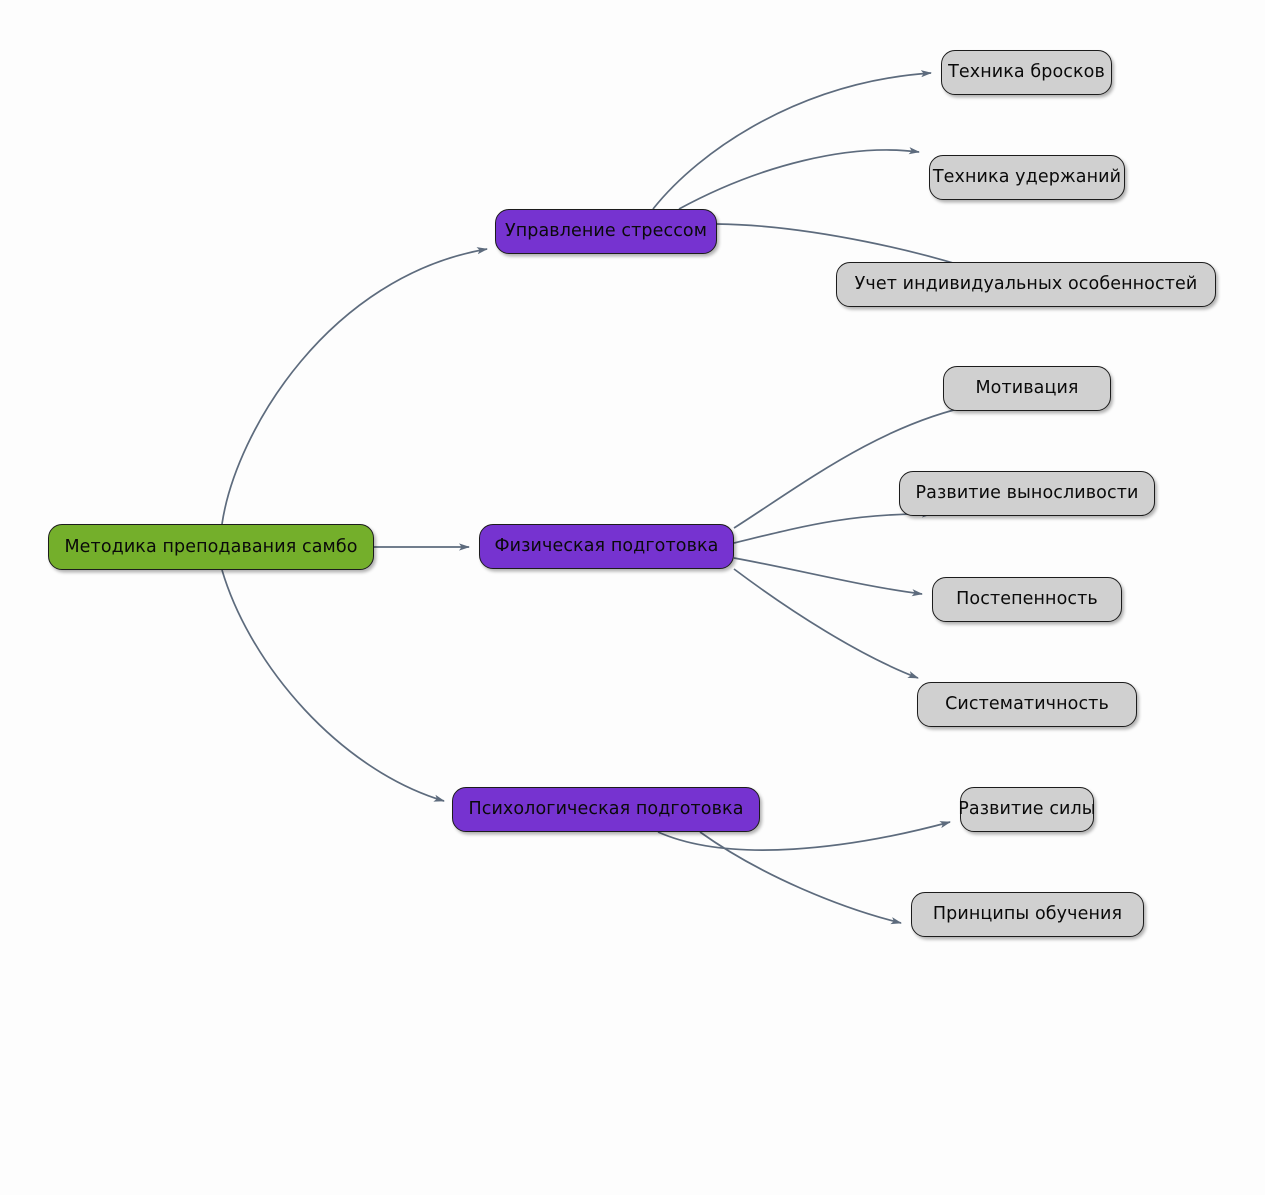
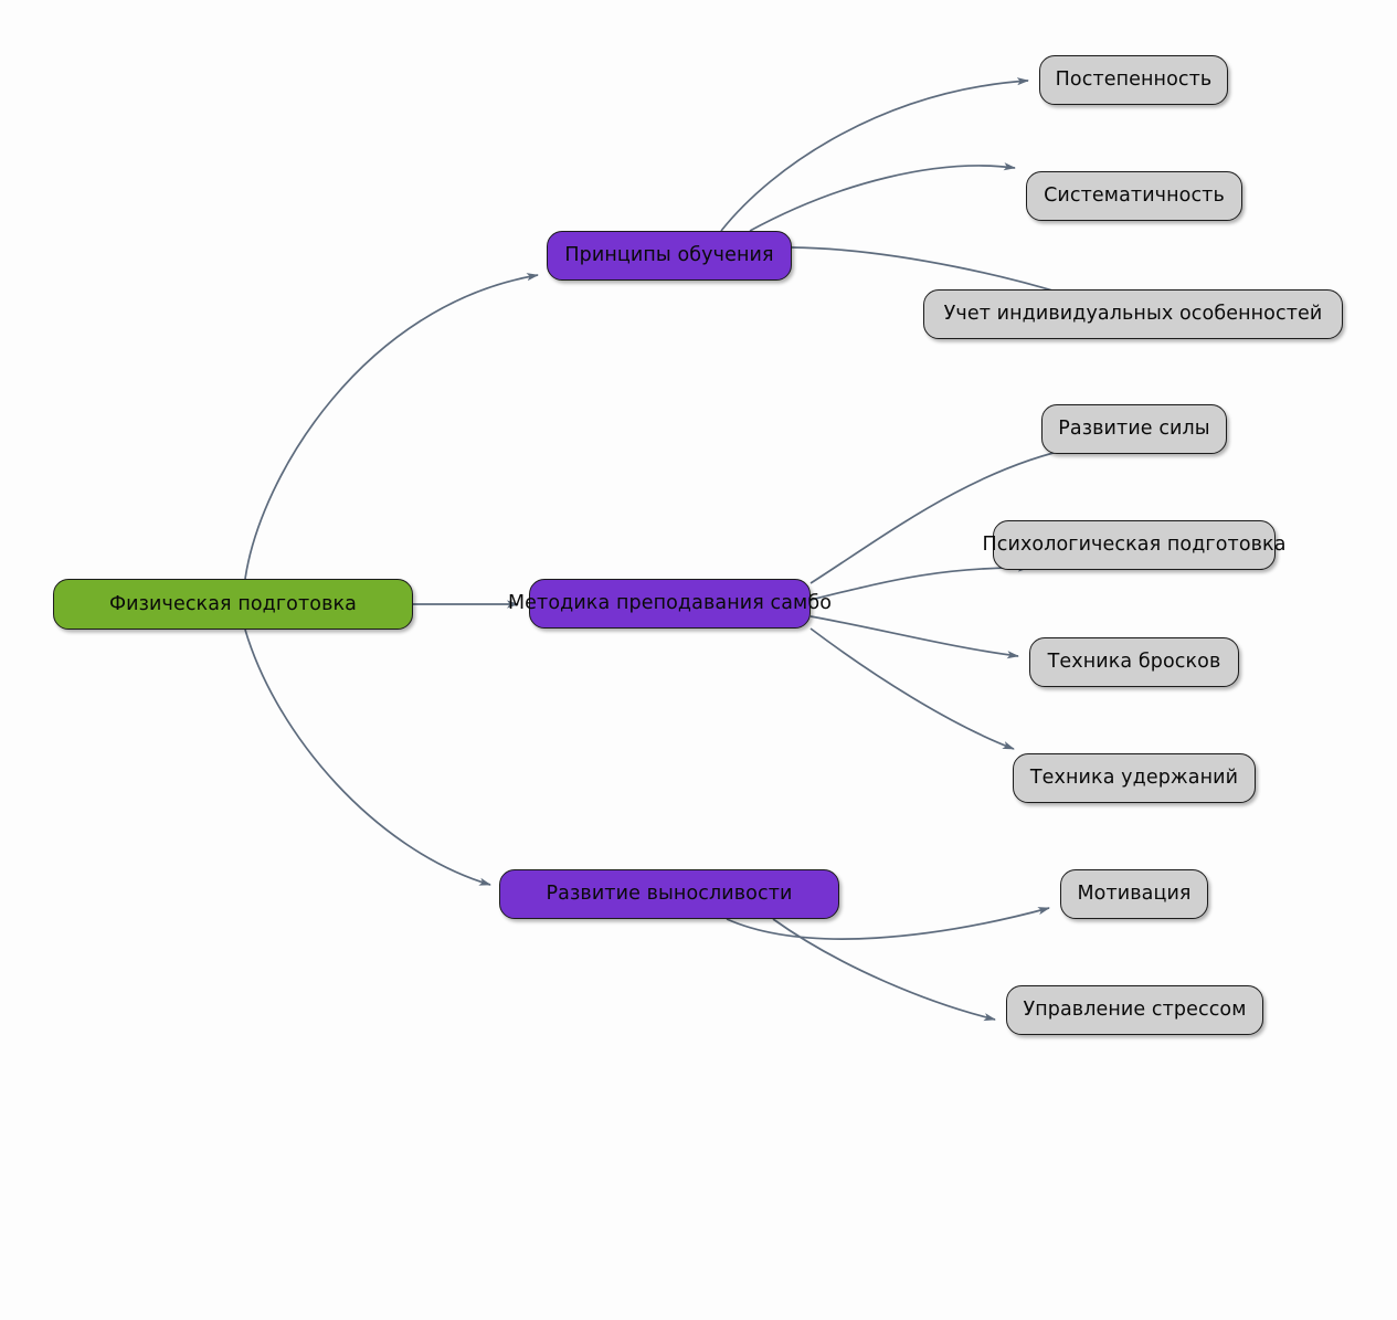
- Методика преподавания самбо
+ Физическая подготовка
- Управление стрессом
+ Принципы обучения
- Физическая подготовка
+ Методика преподавания самбо
- Психологическая подготовка
+ Развитие выносливости
- Техника бросков
+ Постепенность
- Техника удержаний
+ Систематичность
  Учет индивидуальных особенностей
- Мотивация
+ Развитие силы
- Развитие выносливости
+ Психологическая подготовка
- Постепенность
+ Техника бросков
- Систематичность
+ Техника удержаний
- Развитие силы
+ Мотивация
- Принципы обучения
+ Управление стрессом
